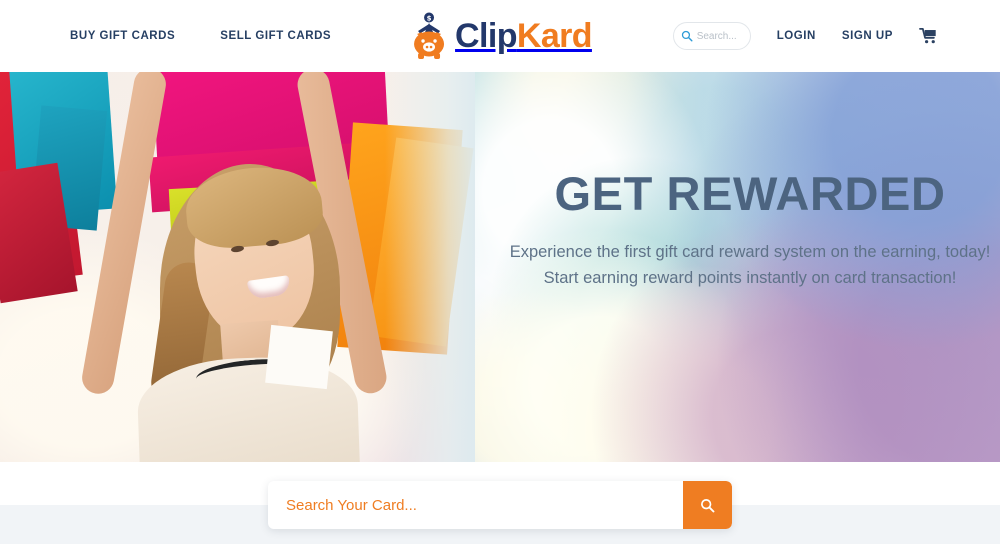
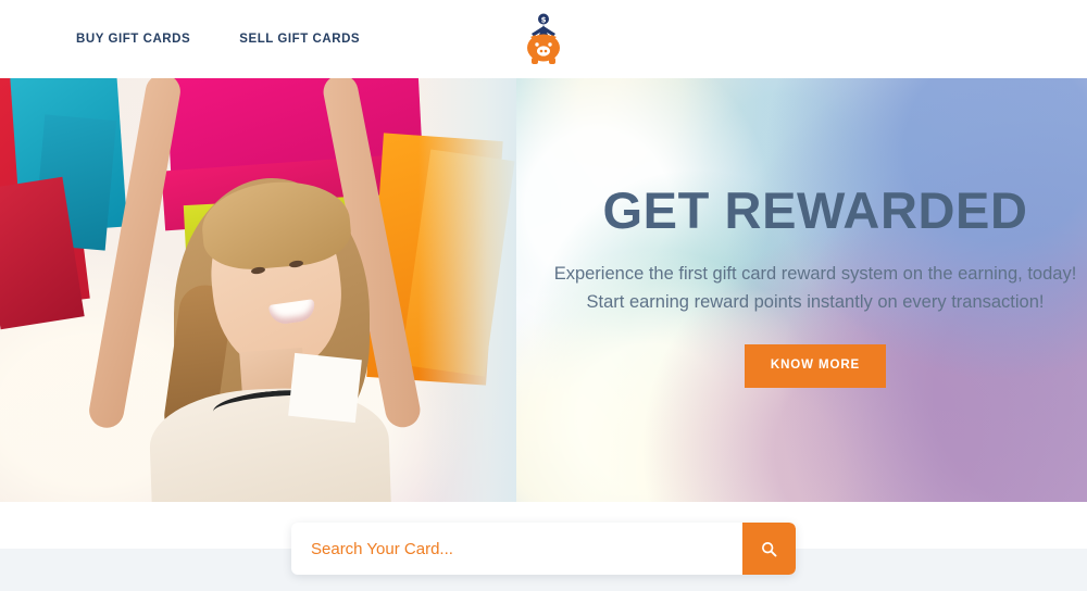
  BUY GIFT CARDS
  SELL GIFT CARDS
  $
- ClipKard
- Search...
- LOGIN
- SIGN UP
  GET REWARDED
  Experience the first gift card reward system on the earning, today!
- Start earning reward points instantly on card transaction!
+ Start earning reward points instantly on every transaction!
+ KNOW MORE
  Search Your Card...
